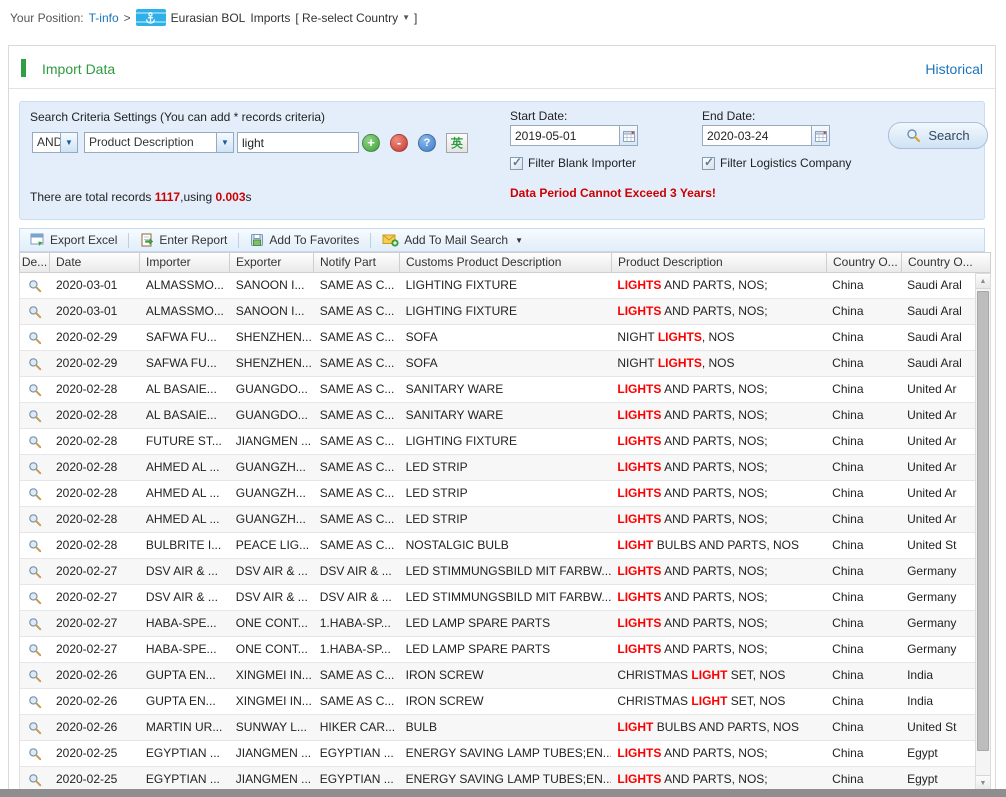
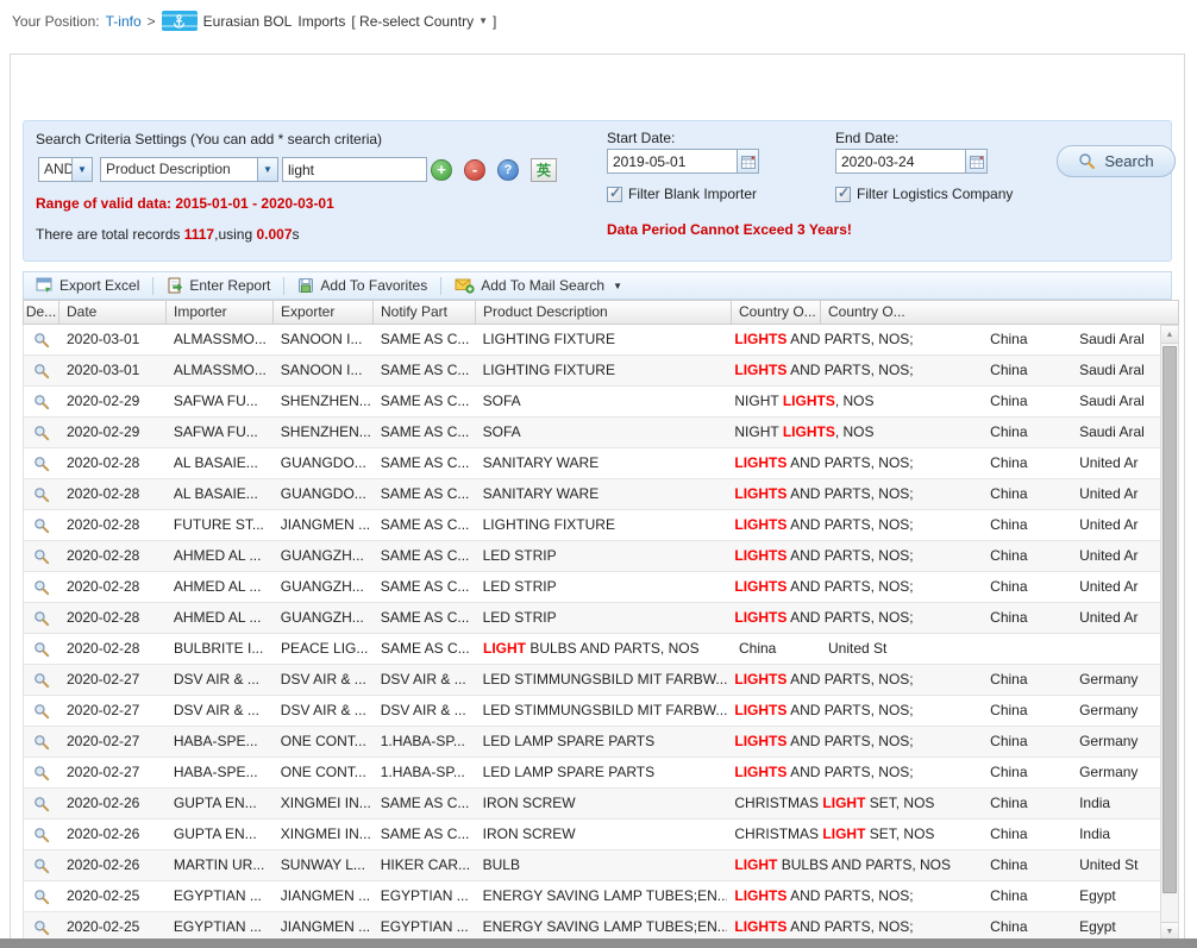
  Your Position:
  T-info
  >
  Eurasian BOL
  Imports
  [ Re-select Country
  ▼
  ]
- Import Data
- Historical
- Search Criteria Settings (You can add * records criteria)
+ Search Criteria Settings (You can add * search criteria)
  AND
  ▼
  Product Description
  ▼
  light
  +
  -
  ?
  英
+ Range of valid data: 2015-01-01 - 2020-03-01
- There are total records 1117,using 0.003s
+ There are total records 1117,using 0.007s
  Start Date:
  2019-05-01
  End Date:
  2020-03-24
  ✓
  Filter Blank Importer
  ✓
  Filter Logistics Company
  Data Period Cannot Exceed 3 Years!
  Search
  Export Excel
  Enter Report
  Add To Favorites
  Add To Mail Search
  ▼
  De...
  Date
  Importer
  Exporter
  Notify Part
- Customs Product Description
  Product Description
  Country O...
  Country O...
  2020-03-01
  ALMASSMO...
  SANOON I...
  SAME AS C...
  LIGHTING FIXTURE
  LIGHTS AND PARTS, NOS;
  China
  Saudi Aral
  2020-03-01
  ALMASSMO...
  SANOON I...
  SAME AS C...
  LIGHTING FIXTURE
  LIGHTS AND PARTS, NOS;
  China
  Saudi Aral
  2020-02-29
  SAFWA FU...
  SHENZHEN...
  SAME AS C...
  SOFA
  NIGHT LIGHTS, NOS
  China
  Saudi Aral
  2020-02-29
  SAFWA FU...
  SHENZHEN...
  SAME AS C...
  SOFA
  NIGHT LIGHTS, NOS
  China
  Saudi Aral
  2020-02-28
  AL BASAIE...
  GUANGDO...
  SAME AS C...
  SANITARY WARE
  LIGHTS AND PARTS, NOS;
  China
  United Ar
  2020-02-28
  AL BASAIE...
  GUANGDO...
  SAME AS C...
  SANITARY WARE
  LIGHTS AND PARTS, NOS;
  China
  United Ar
  2020-02-28
  FUTURE ST...
  JIANGMEN ...
  SAME AS C...
  LIGHTING FIXTURE
  LIGHTS AND PARTS, NOS;
  China
  United Ar
  2020-02-28
  AHMED AL ...
  GUANGZH...
  SAME AS C...
  LED STRIP
  LIGHTS AND PARTS, NOS;
  China
  United Ar
  2020-02-28
  AHMED AL ...
  GUANGZH...
  SAME AS C...
  LED STRIP
  LIGHTS AND PARTS, NOS;
  China
  United Ar
  2020-02-28
  AHMED AL ...
  GUANGZH...
  SAME AS C...
  LED STRIP
  LIGHTS AND PARTS, NOS;
  China
  United Ar
  2020-02-28
  BULBRITE I...
  PEACE LIG...
  SAME AS C...
- NOSTALGIC BULB
  LIGHT BULBS AND PARTS, NOS
  China
  United St
  2020-02-27
  DSV AIR & ...
  DSV AIR & ...
  DSV AIR & ...
  LED STIMMUNGSBILD MIT FARBW...
  LIGHTS AND PARTS, NOS;
  China
  Germany
  2020-02-27
  DSV AIR & ...
  DSV AIR & ...
  DSV AIR & ...
  LED STIMMUNGSBILD MIT FARBW...
  LIGHTS AND PARTS, NOS;
  China
  Germany
  2020-02-27
  HABA-SPE...
  ONE CONT...
  1.HABA-SP...
  LED LAMP SPARE PARTS
  LIGHTS AND PARTS, NOS;
  China
  Germany
  2020-02-27
  HABA-SPE...
  ONE CONT...
  1.HABA-SP...
  LED LAMP SPARE PARTS
  LIGHTS AND PARTS, NOS;
  China
  Germany
  2020-02-26
  GUPTA EN...
  XINGMEI IN...
  SAME AS C...
  IRON SCREW
  CHRISTMAS LIGHT SET, NOS
  China
  India
  2020-02-26
  GUPTA EN...
  XINGMEI IN...
  SAME AS C...
  IRON SCREW
  CHRISTMAS LIGHT SET, NOS
  China
  India
  2020-02-26
  MARTIN UR...
  SUNWAY L...
  HIKER CAR...
  BULB
  LIGHT BULBS AND PARTS, NOS
  China
  United St
  2020-02-25
  EGYPTIAN ...
  JIANGMEN ...
  EGYPTIAN ...
  ENERGY SAVING LAMP TUBES;EN...
  LIGHTS AND PARTS, NOS;
  China
  Egypt
  2020-02-25
  EGYPTIAN ...
  JIANGMEN ...
  EGYPTIAN ...
  ENERGY SAVING LAMP TUBES;EN...
  LIGHTS AND PARTS, NOS;
  China
  Egypt
